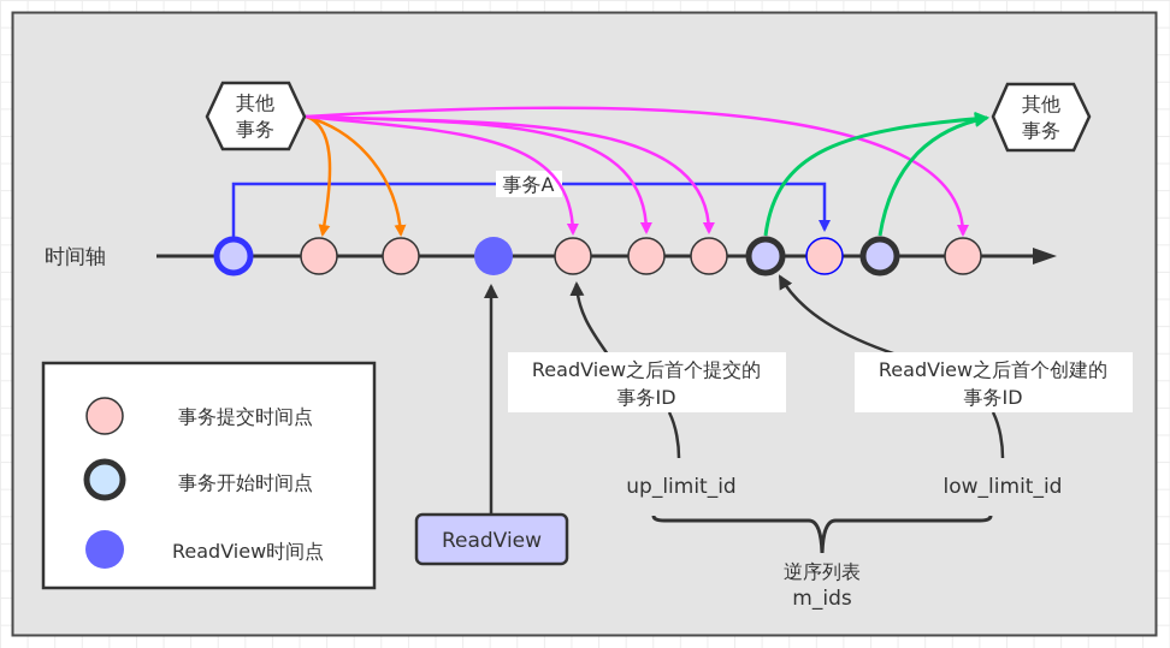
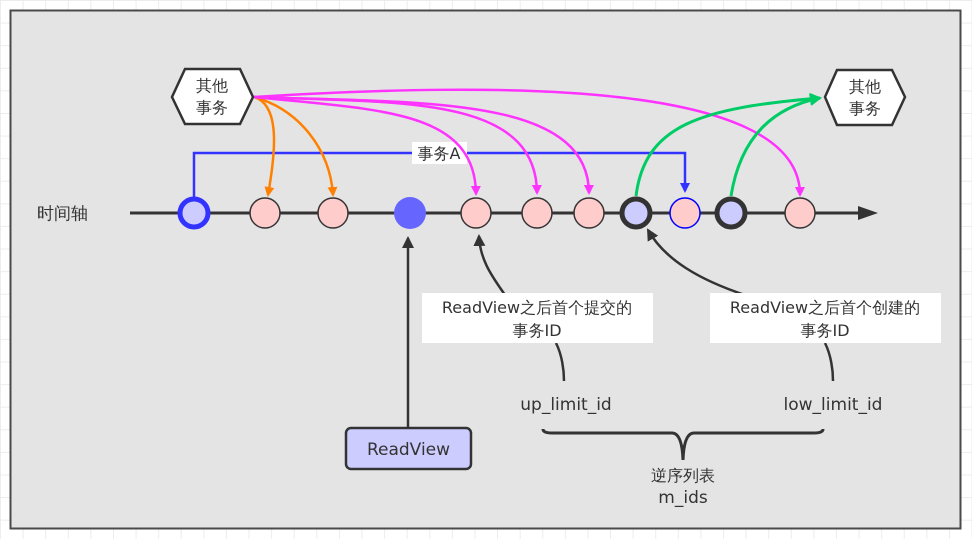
  事务A
  时间轴
  其他
  事务
  其他
  事务
  ReadView
  ReadView之后首个提交的
  事务ID
  ReadView之后首个创建的
  事务ID
  up_limit_id
  low_limit_id
  逆序列表
  m_ids
- 事务提交时间点
- 事务开始时间点
- ReadView时间点
